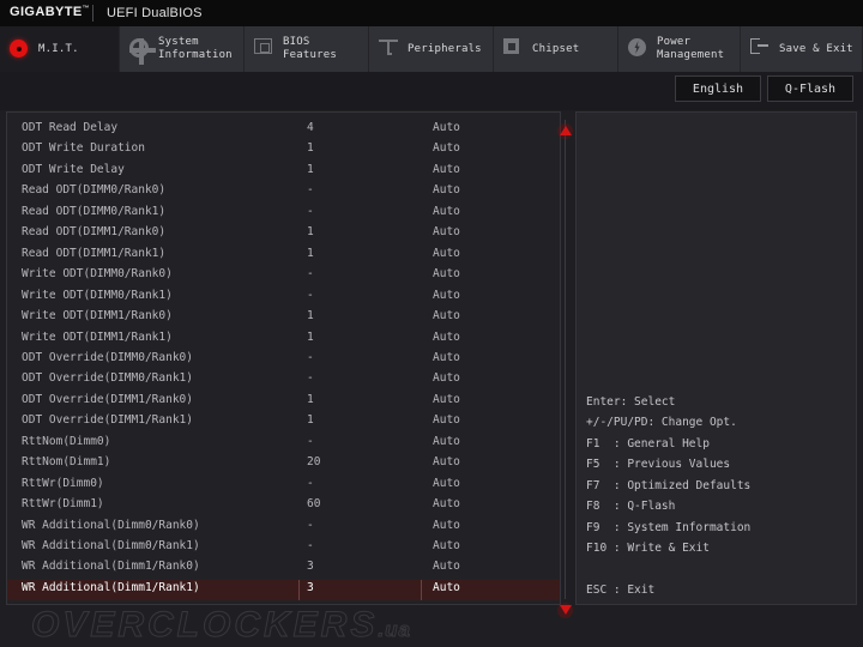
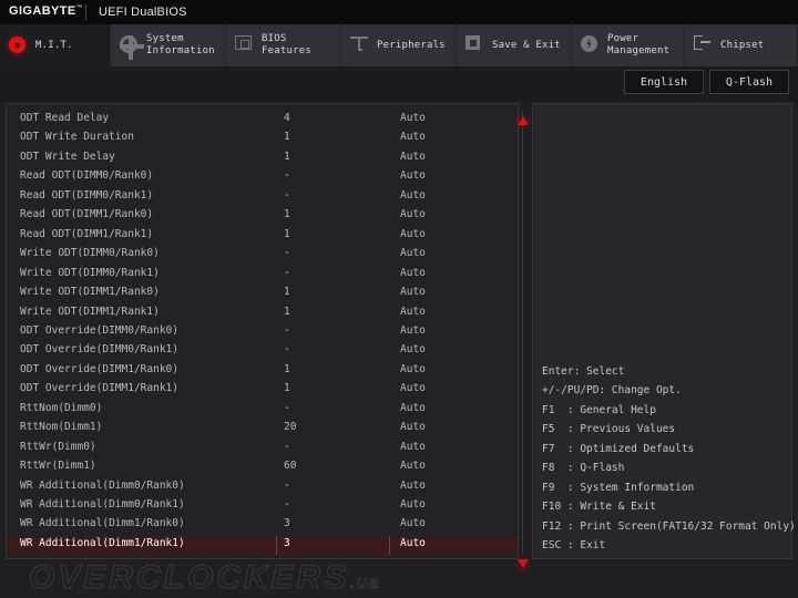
  GIGABYTE
  UEFI DualBIOS
  M.I.T.
  System
  Information
  BIOS
  Features
  Peripherals
- Chipset
+ Save & Exit
  Power
  Management
- Save & Exit
+ Chipset
  English
  Q-Flash
  ODT Read Delay
  4
  Auto
  ODT Write Duration
  1
  Auto
  ODT Write Delay
  1
  Auto
  Read ODT(DIMM0/Rank0)
  -
  Auto
  Read ODT(DIMM0/Rank1)
  -
  Auto
  Read ODT(DIMM1/Rank0)
  1
  Auto
  Read ODT(DIMM1/Rank1)
  1
  Auto
  Write ODT(DIMM0/Rank0)
  -
  Auto
  Write ODT(DIMM0/Rank1)
  -
  Auto
  Write ODT(DIMM1/Rank0)
  1
  Auto
  Write ODT(DIMM1/Rank1)
  1
  Auto
  ODT Override(DIMM0/Rank0)
  -
  Auto
  ODT Override(DIMM0/Rank1)
  -
  Auto
  ODT Override(DIMM1/Rank0)
  1
  Auto
  ODT Override(DIMM1/Rank1)
  1
  Auto
  RttNom(Dimm0)
  -
  Auto
  RttNom(Dimm1)
  20
  Auto
  RttWr(Dimm0)
  -
  Auto
  RttWr(Dimm1)
  60
  Auto
  WR Additional(Dimm0/Rank0)
  -
  Auto
  WR Additional(Dimm0/Rank1)
  -
  Auto
  WR Additional(Dimm1/Rank0)
  3
  Auto
  WR Additional(Dimm1/Rank1)
  3
  Auto
  Enter: Select
  +/-/PU/PD: Change Opt.
  F1 : General Help
  F5 : Previous Values
  F7 : Optimized Defaults
  F8 : Q-Flash
  F9 : System Information
  F10 : Write & Exit
+ F12 : Print Screen(FAT16/32 Format Only)
  ESC : Exit
  OVERCLOCKERS.ua
